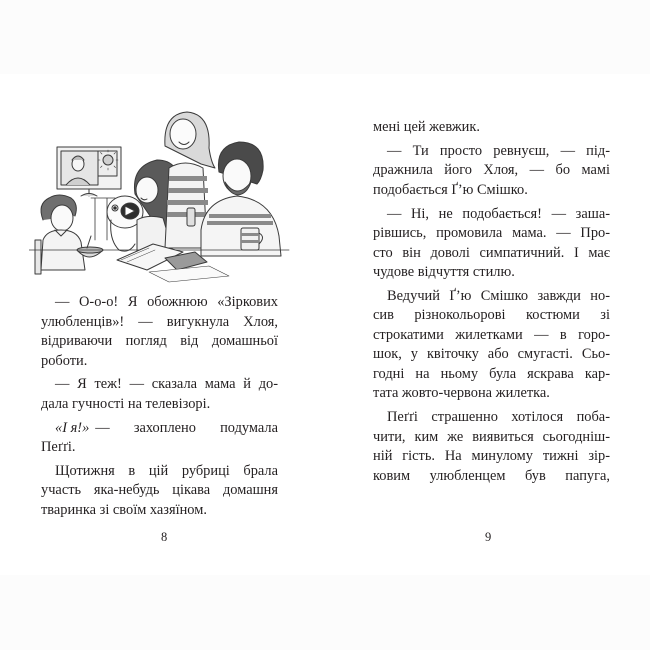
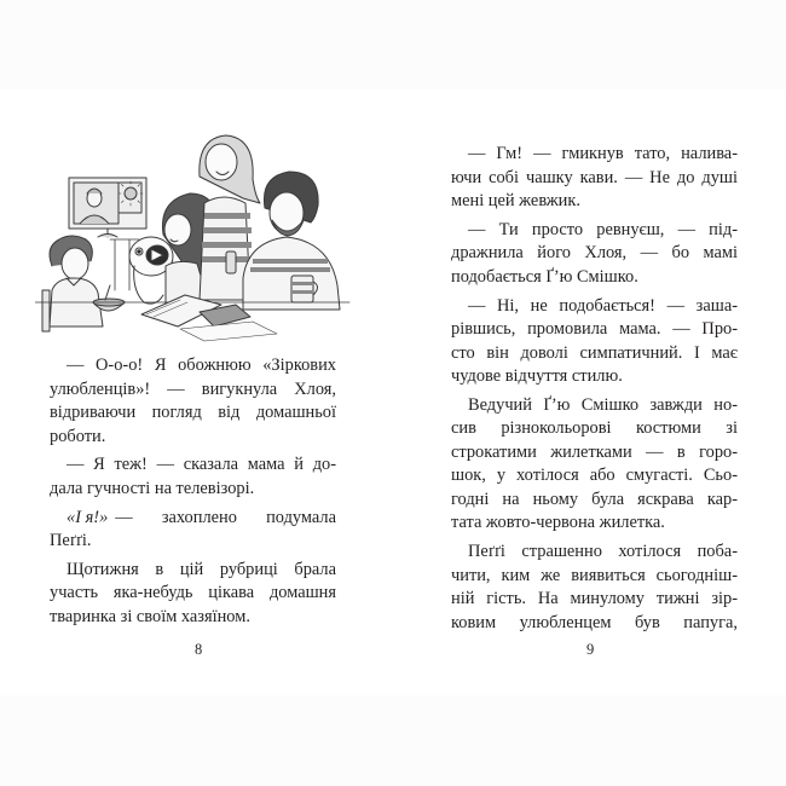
  — О-о-о! Я обожнюю «Зіркових
  улюбленців»! — вигукнула Хлоя,
  відриваючи погляд від домашньої
  роботи.
  — Я теж! — сказала мама й до-
  дала гучності на телевізорі.
  «І я!»
  — захоплено подумала
  Пеґґі.
  Щотижня в цій рубриці брала
  участь яка-небудь цікава домашня
  тваринка зі своїм хазяїном.
  8
+ — Гм! — гмикнув тато, налива-
+ ючи собі чашку кави. — Не до душі
  мені цей жевжик.
  — Ти просто ревнуєш, — під-
  дражнила його Хлоя, — бо мамі
  подобається Ґ’ю Смішко.
  — Ні, не подобається! — заша-
  рівшись, промовила мама. — Про-
  сто він доволі симпатичний. І має
  чудове відчуття стилю.
  Ведучий Ґ’ю Смішко завжди но-
  сив різнокольорові костюми зі
  строкатими жилетками — в горо-
- шок, у квіточку або смугасті. Сьо-
+ шок, у хотілося або смугасті. Сьо-
  годні на ньому була яскрава кар-
  тата жовто-червона жилетка.
  Пеґґі страшенно хотілося поба-
  чити, ким же виявиться сьогоднiш-
  ній гість. На минулому тижні зір-
  ковим улюбленцем був папуга,
  9
